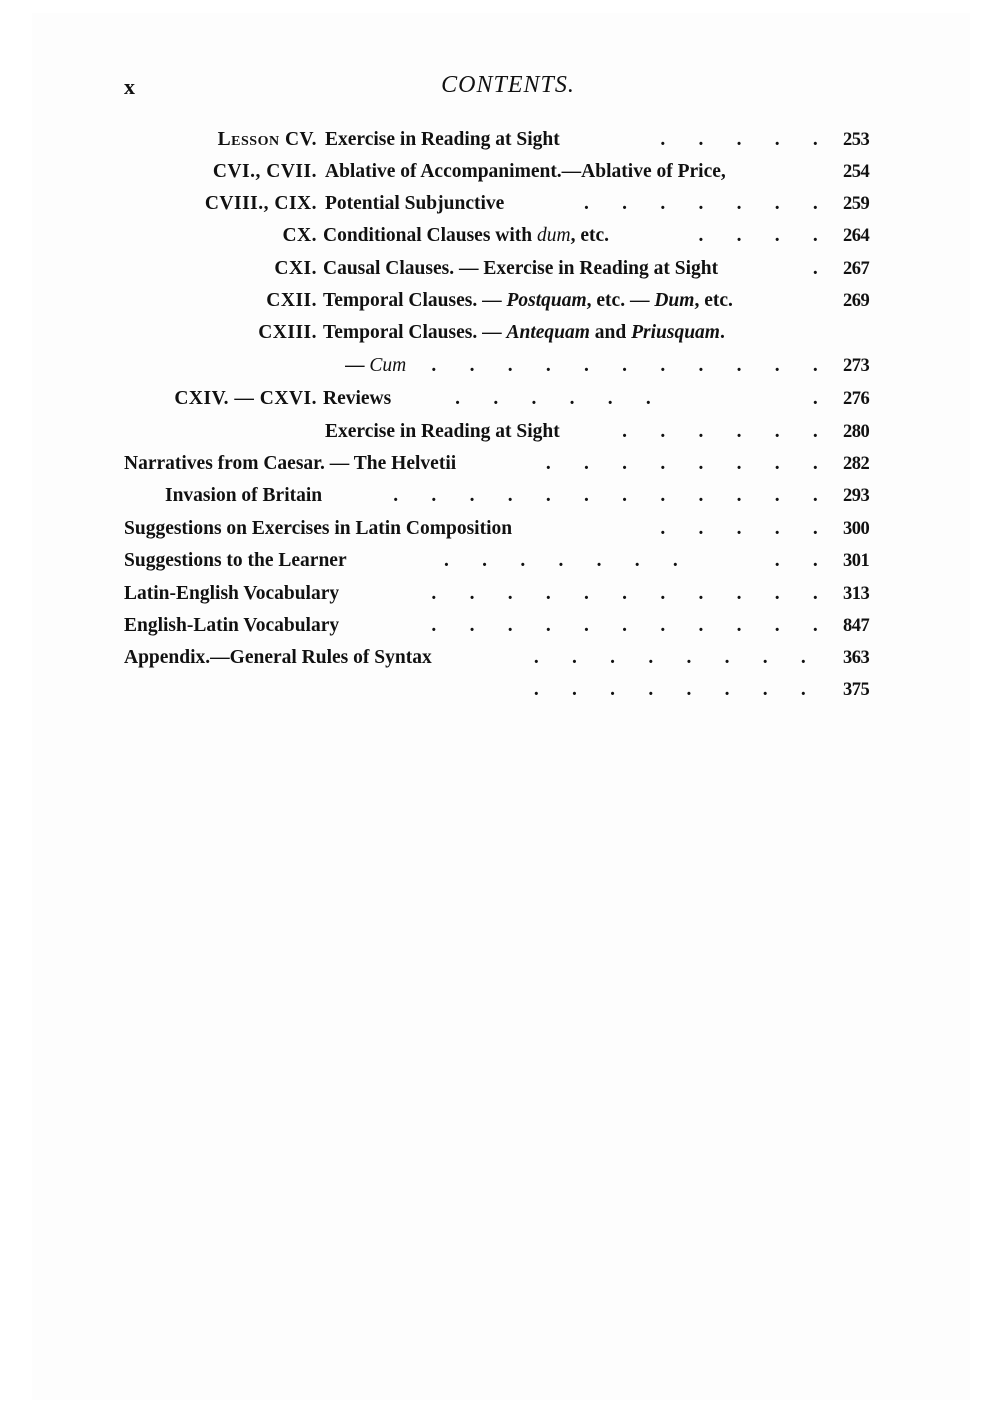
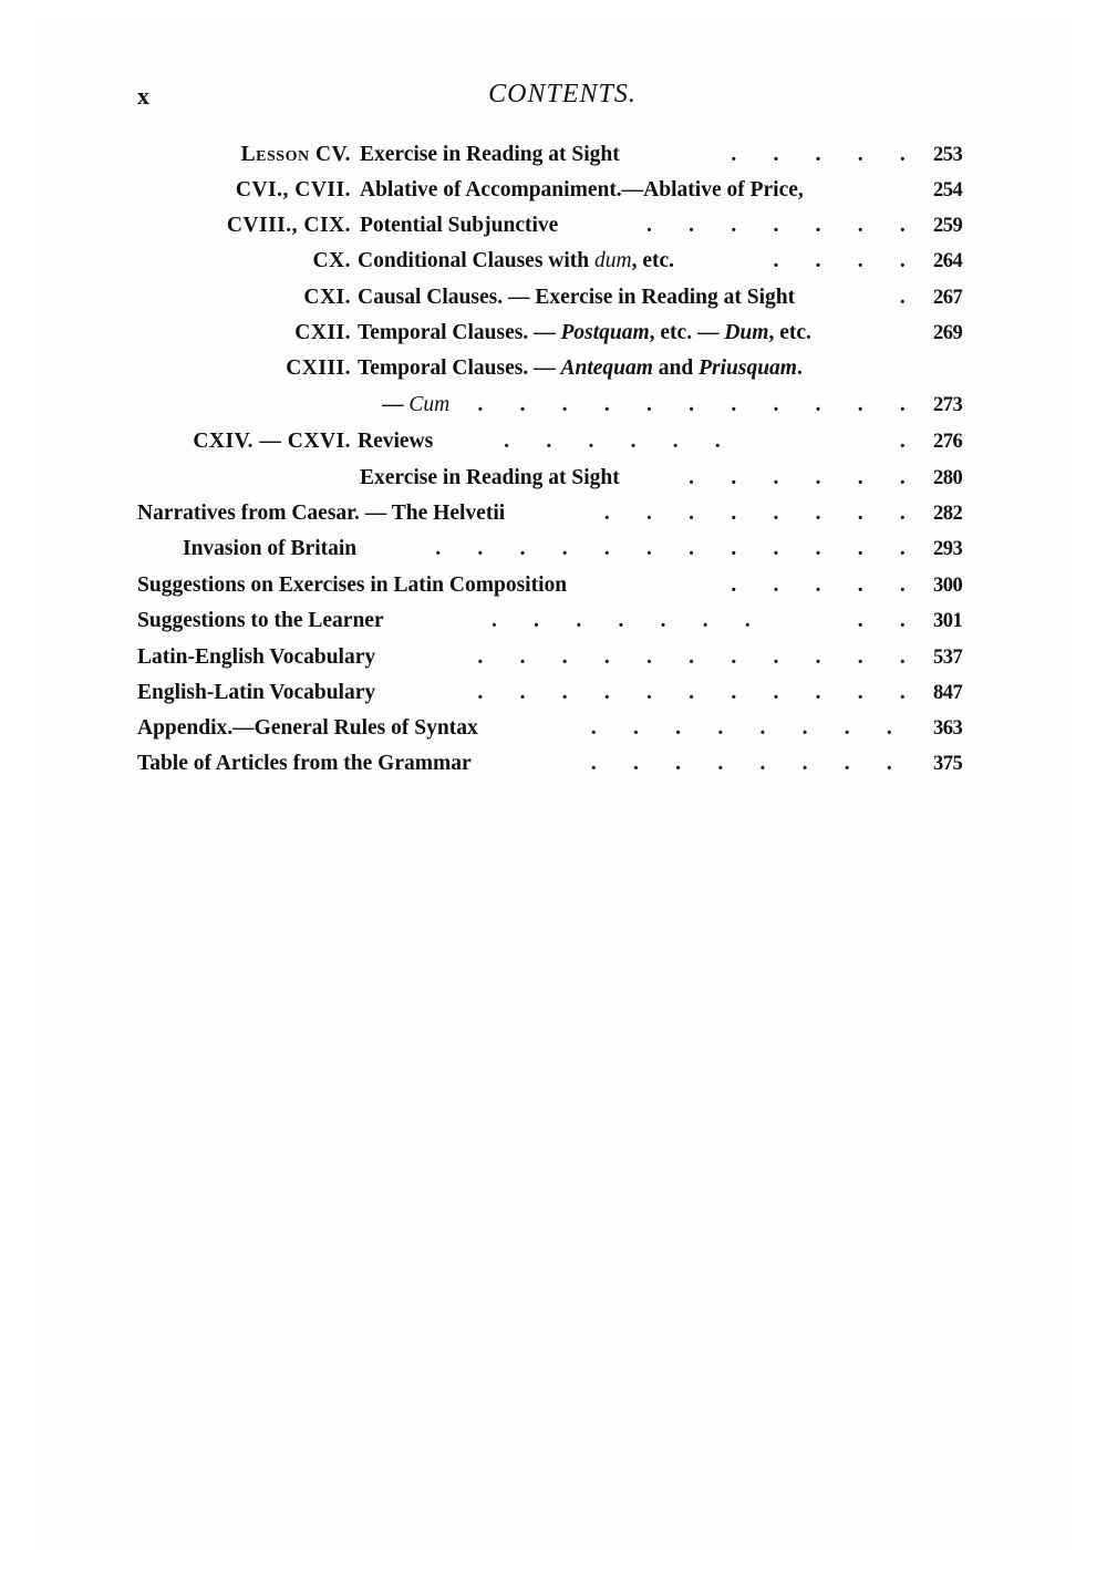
  x
  CONTENTS.
  Lesson CV.
  Exercise in Reading at Sight
  253
  CVI., CVII.
  Ablative of Accompaniment.—Ablative of Price,
  254
  CVIII., CIX.
  Potential Subjunctive
  259
  CX.
  Conditional Clauses with dum, etc.
  264
  CXI.
  .
  Causal Clauses. — Exercise in Reading at Sight
  267
  CXII.
  Temporal Clauses. — Postquam, etc. — Dum, etc.
  269
  CXIII.
  Temporal Clauses. — Antequam and Priusquam.
  — Cum
  273
  CXIV. — CXVI.
  Reviews
  276
  . . . . . .
  Exercise in Reading at Sight
  280
  Narratives from Caesar. — The Helvetii
  282
  Invasion of Britain
  293
  . . . . .
  Suggestions on Exercises in Latin Composition
  300
  Suggestions to the Learner
  301
  Latin-English Vocabulary
- 313
+ 537
  English-Latin Vocabulary
  847
  Appendix.—General Rules of Syntax
  363
+ Table of Articles from the Grammar
  375
